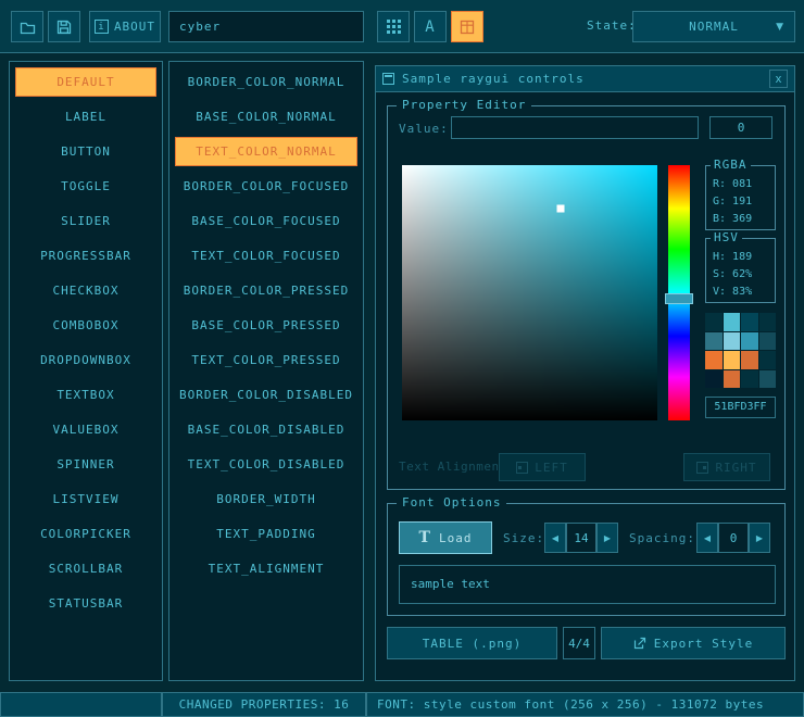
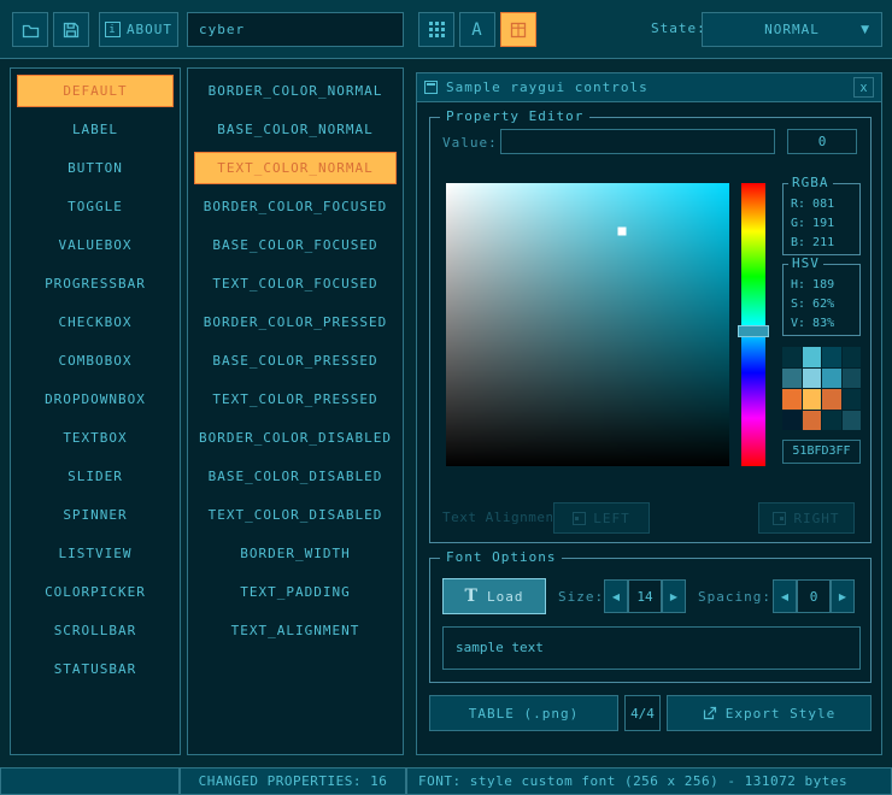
  i
  ABOUT
  cyber
  A
  State
  NORMAL
  ▼
  DEFAULT
  LABEL
  BUTTON
  TOGGLE
- SLIDER
+ VALUEBOX
  PROGRESSBAR
  CHECKBOX
  COMBOBOX
  DROPDOWNBOX
  TEXTBOX
- VALUEBOX
+ SLIDER
  SPINNER
  LISTVIEW
  COLORPICKER
  SCROLLBAR
  STATUSBAR
  BORDER_COLOR_NORMAL
  BASE_COLOR_NORMAL
  TEXT_COLOR_NORMAL
  BORDER_COLOR_FOCUSED
  BASE_COLOR_FOCUSED
  TEXT_COLOR_FOCUSED
  BORDER_COLOR_PRESSED
  BASE_COLOR_PRESSED
  TEXT_COLOR_PRESSED
  BORDER_COLOR_DISABLED
  BASE_COLOR_DISABLED
  TEXT_COLOR_DISABLED
  BORDER_WIDTH
  TEXT_PADDING
  TEXT_ALIGNMENT
  Sample raygui controls
  x
  Property Editor
  Value:
  0
  RGBA
  R: 081
  G: 191
- B: 369
+ B: 211
  HSV
  H: 189
  S: 62%
  V: 83%
  51BFD3FF
  Text Alignmen
  LEFT
  RIGHT
  Font Options
  T
  Load
  Size:
  ◀
  14
  ▶
  Spacing:
  ◀
  0
  ▶
  sample text
  TABLE (.png)
  4/4
  Export Style
  CHANGED PROPERTIES: 16
  FONT: style custom font (256 x 256) - 131072 bytes
